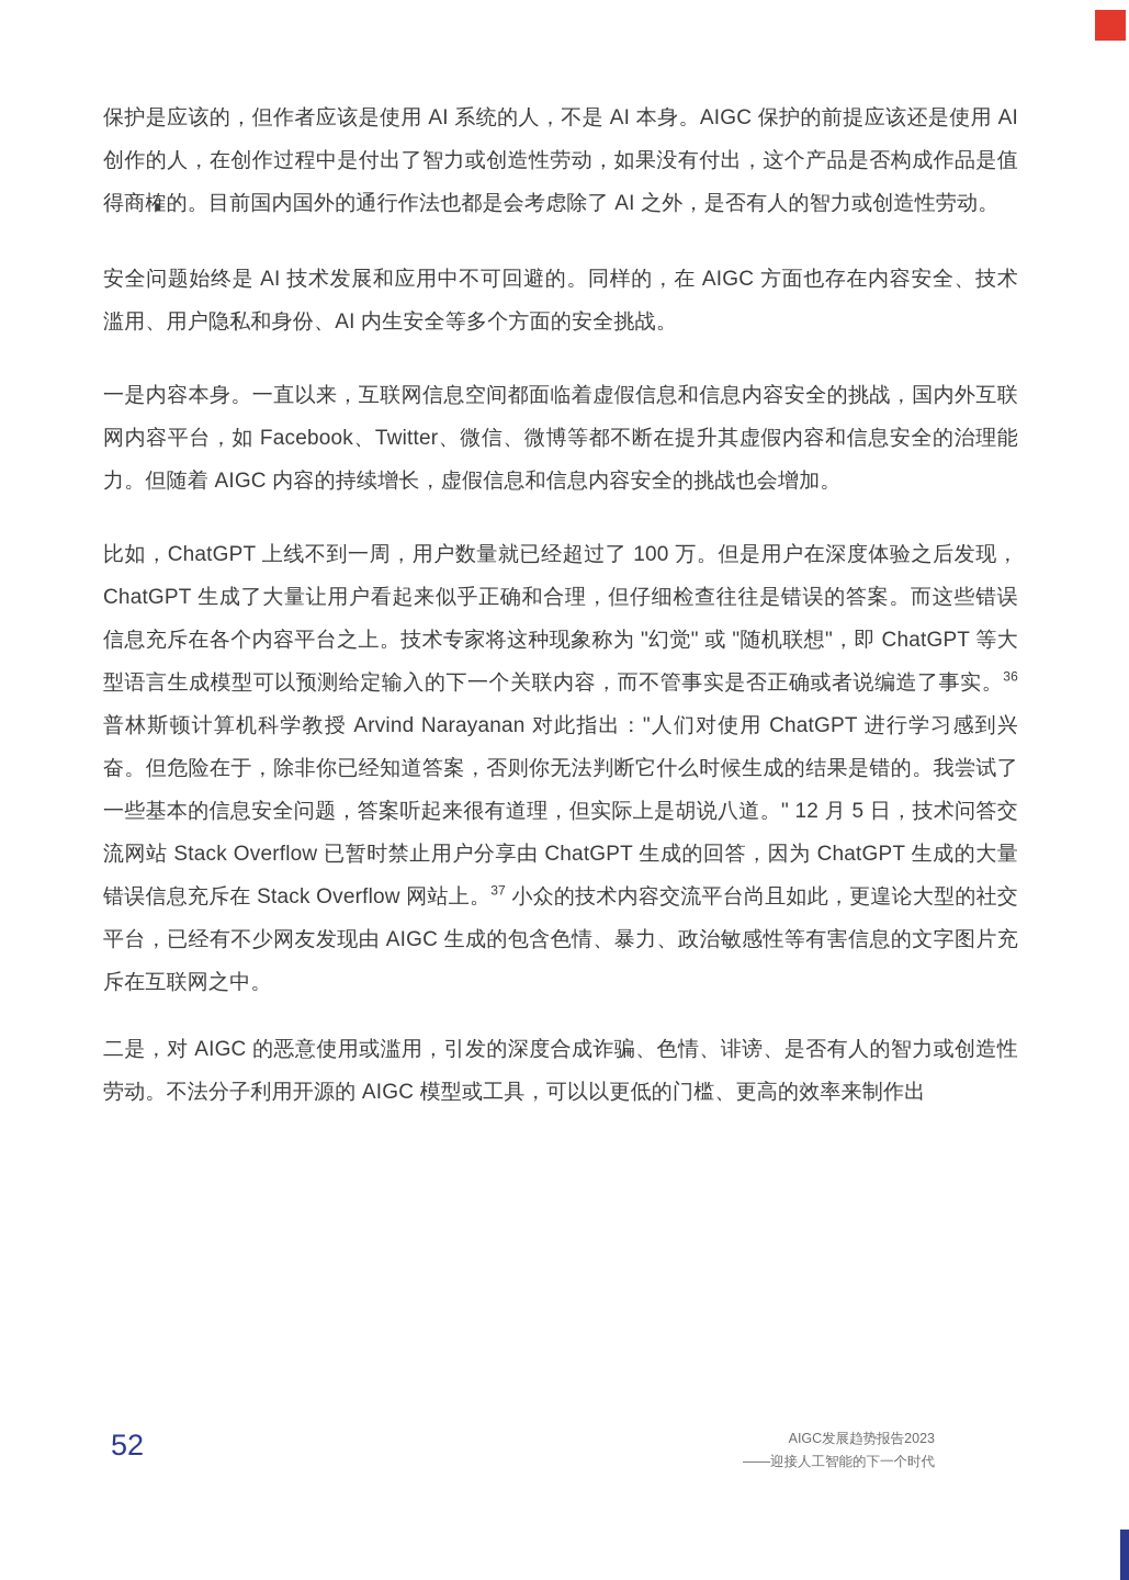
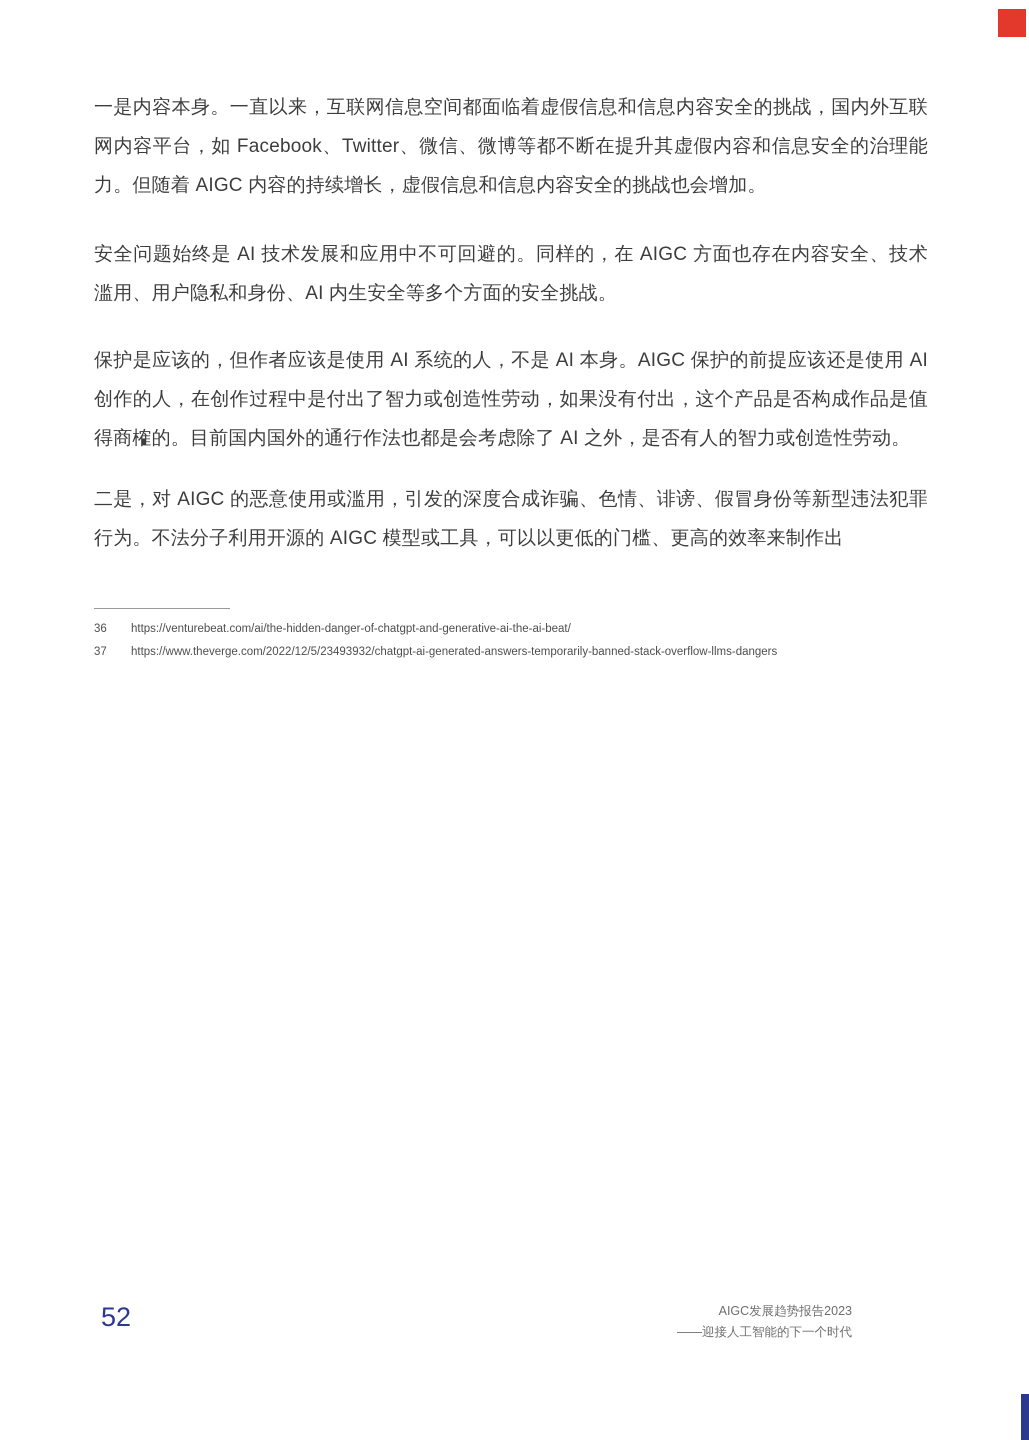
- 保护是应该的，但作者应该是使用 AI 系统的人，不是 AI 本身。AIGC 保护的前提应该还是使用 AI 创作的人，在创作过程中是付出了智力或创造性劳动，如果没有付出，这个产品是否构成作品是值得商榷的。目前国内国外的通行作法也都是会考虑除了 AI 之外，是否有人的智力或创造性劳动。
+ 一是内容本身。一直以来，互联网信息空间都面临着虚假信息和信息内容安全的挑战，国内外互联网内容平台，如 Facebook、Twitter、微信、微博等都不断在提升其虚假内容和信息安全的治理能力。但随着 AIGC 内容的持续增长，虚假信息和信息内容安全的挑战也会增加。
  安全问题始终是 AI 技术发展和应用中不可回避的。同样的，在 AIGC 方面也存在内容安全、技术滥用、用户隐私和身份、AI 内生安全等多个方面的安全挑战。
- 一是内容本身。一直以来，互联网信息空间都面临着虚假信息和信息内容安全的挑战，国内外互联网内容平台，如 Facebook、Twitter、微信、微博等都不断在提升其虚假内容和信息安全的治理能力。但随着 AIGC 内容的持续增长，虚假信息和信息内容安全的挑战也会增加。
+ 保护是应该的，但作者应该是使用 AI 系统的人，不是 AI 本身。AIGC 保护的前提应该还是使用 AI 创作的人，在创作过程中是付出了智力或创造性劳动，如果没有付出，这个产品是否构成作品是值得商榷的。目前国内国外的通行作法也都是会考虑除了 AI 之外，是否有人的智力或创造性劳动。
- 比如，ChatGPT 上线不到一周，用户数量就已经超过了 100 万。但是用户在深度体验之后发现，ChatGPT 生成了大量让用户看起来似乎正确和合理，但仔细检查往往是错误的答案。而这些错误信息充斥在各个内容平台之上。技术专家将这种现象称为 "幻觉" 或 "随机联想"，即 ChatGPT 等大型语言生成模型可以预测给定输入的下一个关联内容，而不管事实是否正确或者说编造了事实。36 普林斯顿计算机科学教授 Arvind Narayanan 对此指出："人们对使用 ChatGPT 进行学习感到兴奋。但危险在于，除非你已经知道答案，否则你无法判断它什么时候生成的结果是错的。我尝试了一些基本的信息安全问题，答案听起来很有道理，但实际上是胡说八道。" 12 月 5 日，技术问答交流网站 Stack Overflow 已暂时禁止用户分享由 ChatGPT 生成的回答，因为 ChatGPT 生成的大量错误信息充斥在 Stack Overflow 网站上。37 小众的技术内容交流平台尚且如此，更遑论大型的社交平台，已经有不少网友发现由 AIGC 生成的包含色情、暴力、政治敏感性等有害信息的文字图片充斥在互联网之中。
- 二是，对 AIGC 的恶意使用或滥用，引发的深度合成诈骗、色情、诽谤、是否有人的智力或创造性劳动。不法分子利用开源的 AIGC 模型或工具，可以以更低的门槛、更高的效率来制作出
+ 二是，对 AIGC 的恶意使用或滥用，引发的深度合成诈骗、色情、诽谤、假冒身份等新型违法犯罪行为。不法分子利用开源的 AIGC 模型或工具，可以以更低的门槛、更高的效率来制作出
+ 36
+ https://venturebeat.com/ai/the-hidden-danger-of-chatgpt-and-generative-ai-the-ai-beat/
+ 37
+ https://www.theverge.com/2022/12/5/23493932/chatgpt-ai-generated-answers-temporarily-banned-stack-overflow-llms-dangers
  52
  AIGC发展趋势报告2023
  ——迎接人工智能的下一个时代
